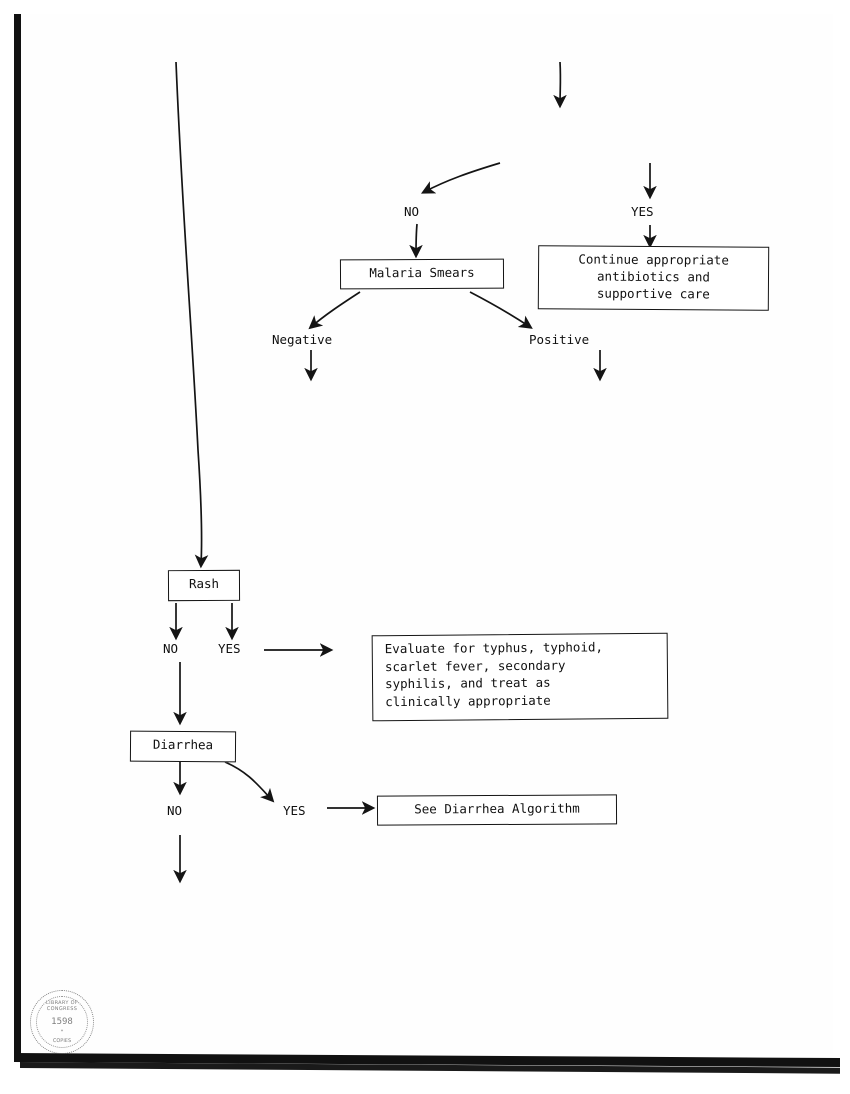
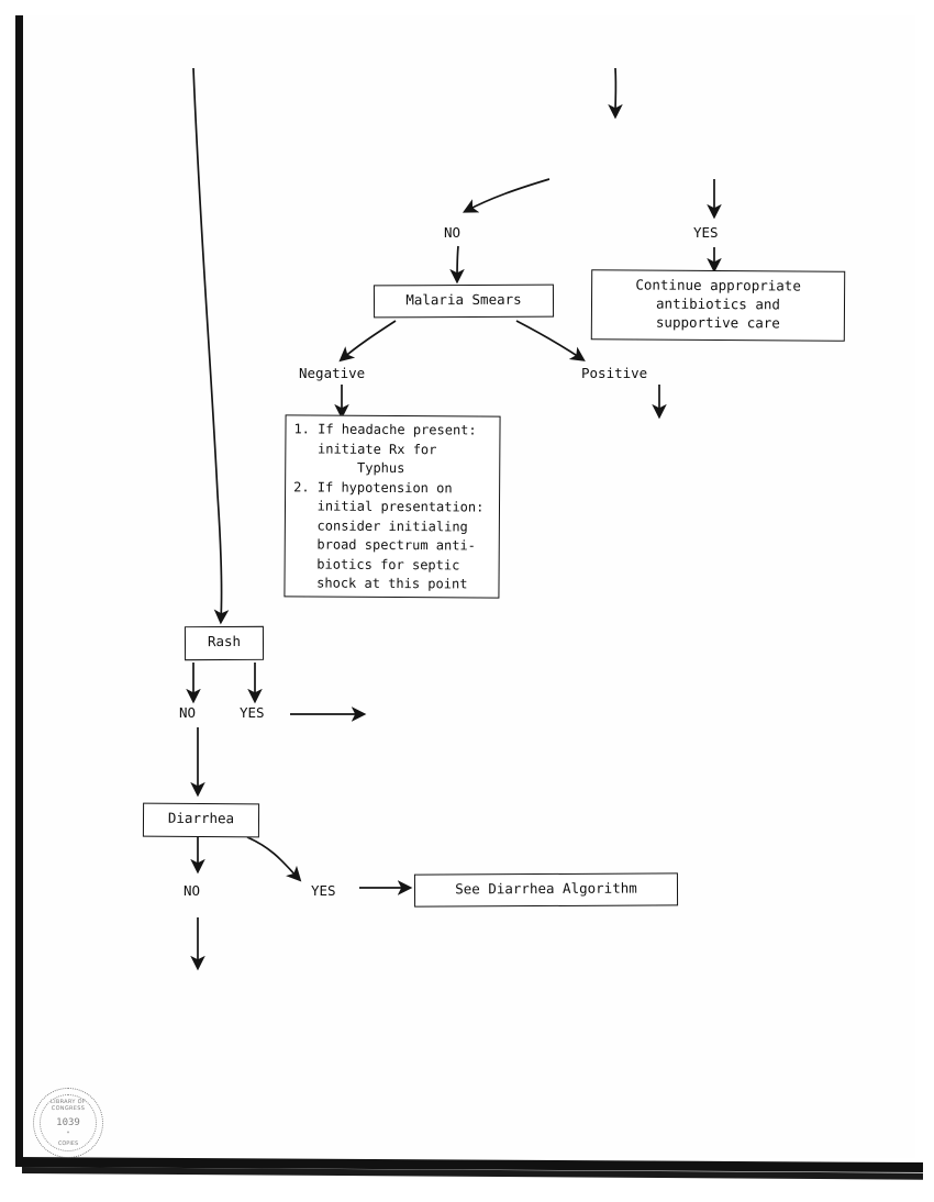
  Continue appropriate
  antibiotics and
  supportive care
  Malaria Smears
+ 1. If headache present:
+ initiate Rx for
+ Typhus
+ 2. If hypotension on
+ initial presentation:
+ consider initialing
+ broad spectrum anti-
+ biotics for septic
+ shock at this point
  Rash
- Evaluate for typhus, typhoid,
- scarlet fever, secondary
- syphilis, and treat as
- clinically appropriate
  Diarrhea
  See Diarrhea Algorithm
  NO
  YES
  Negative
  Positive
  NO
  YES
  NO
  YES
- 1598
+ 1039
